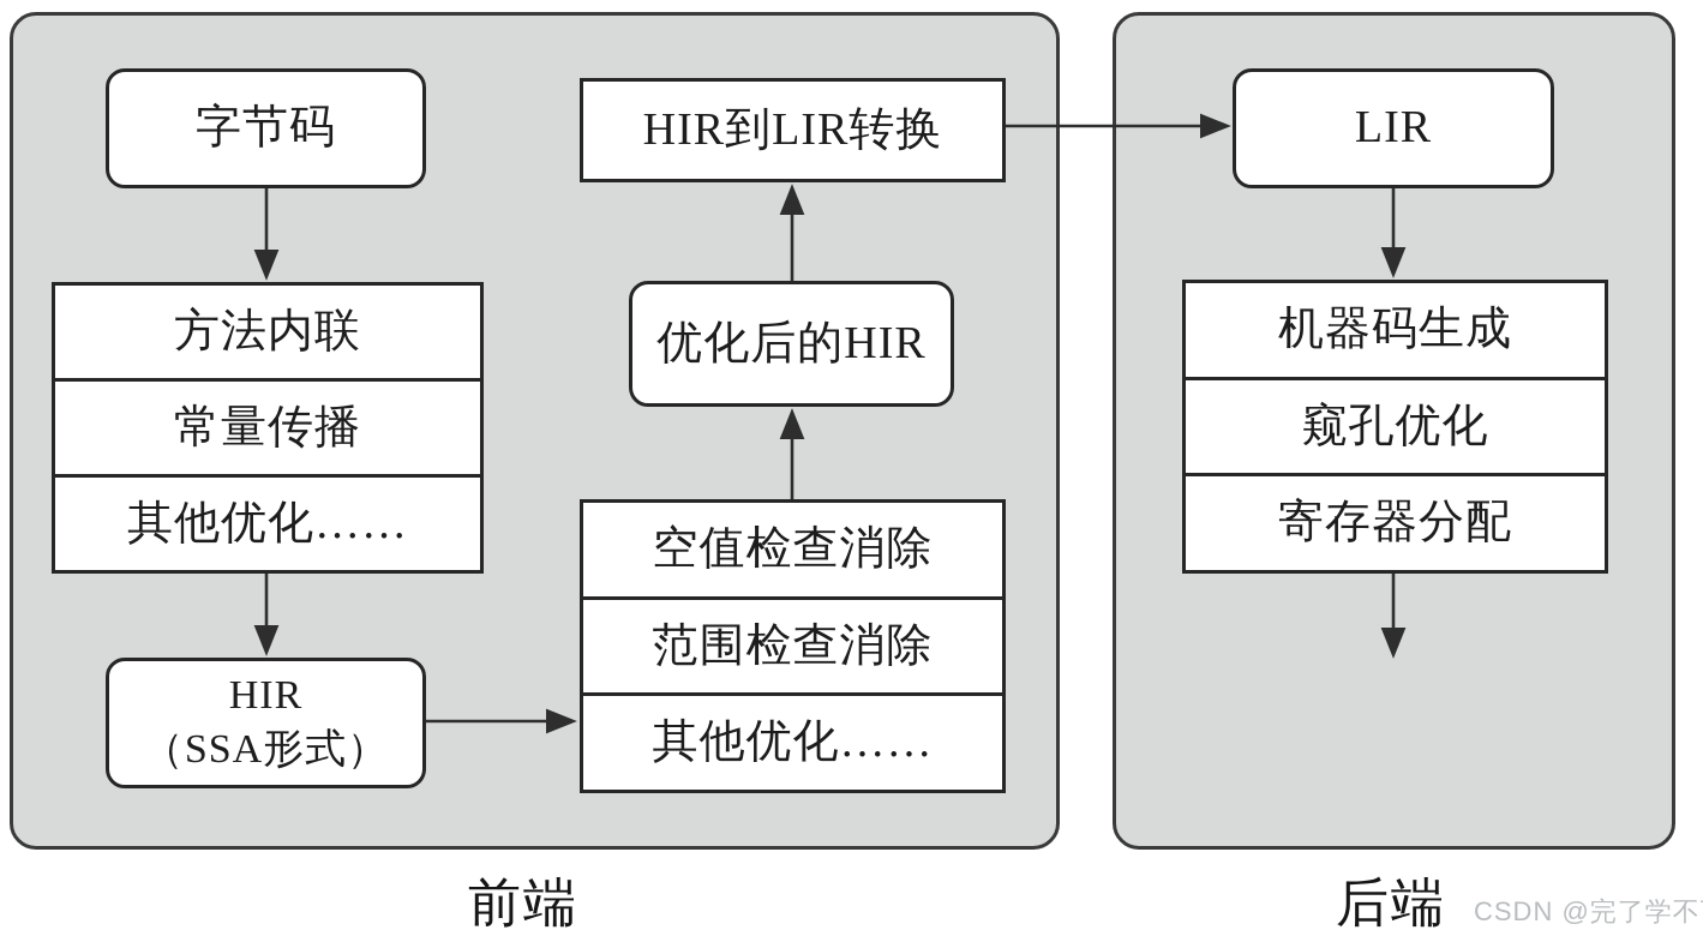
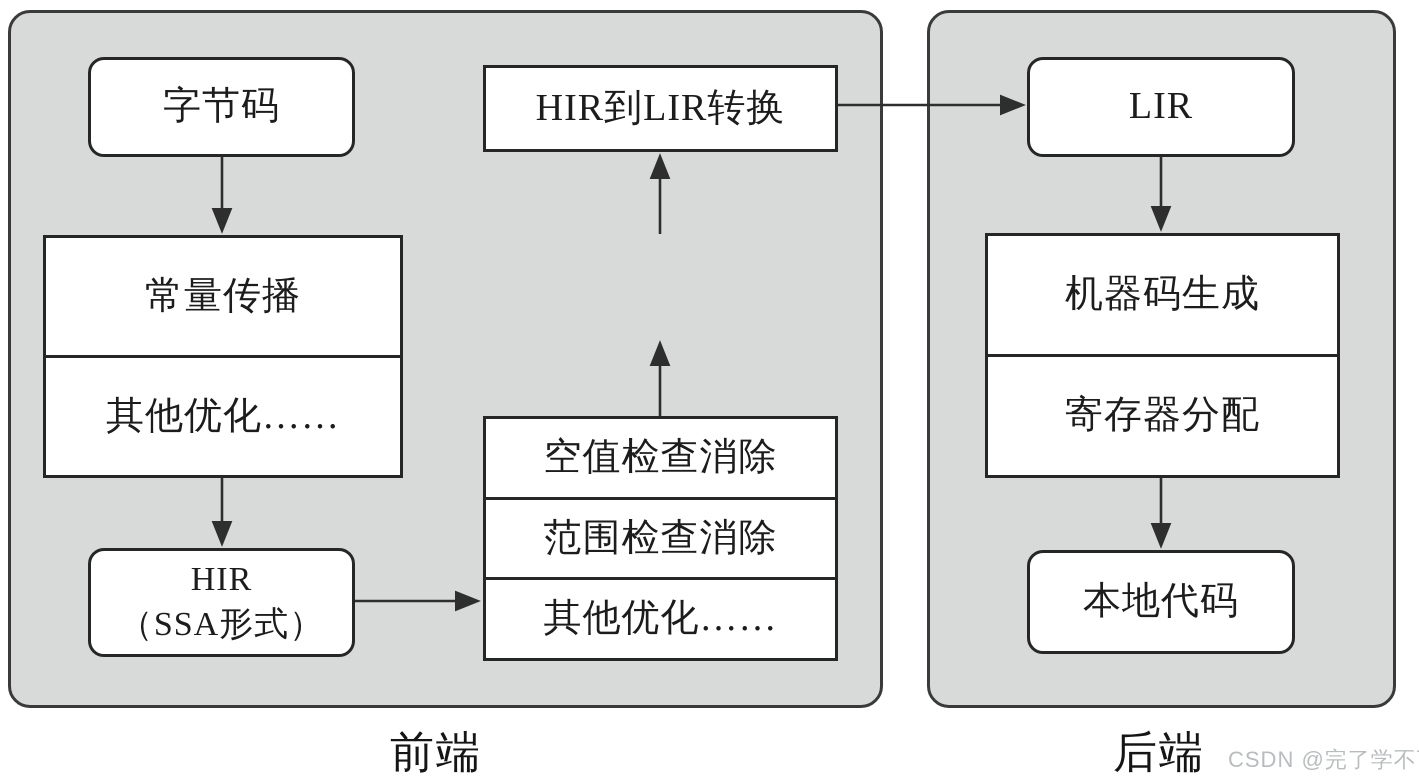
  字节码
- 方法内联
  常量传播
  其他优化……
  HIR
  （SSA形式）
  HIR到LIR转换
- 优化后的HIR
  空值检查消除
  范围检查消除
  其他优化……
  LIR
  机器码生成
- 窥孔优化
  寄存器分配
+ 本地代码
  前端
  后端
  CSDN @完了学不
